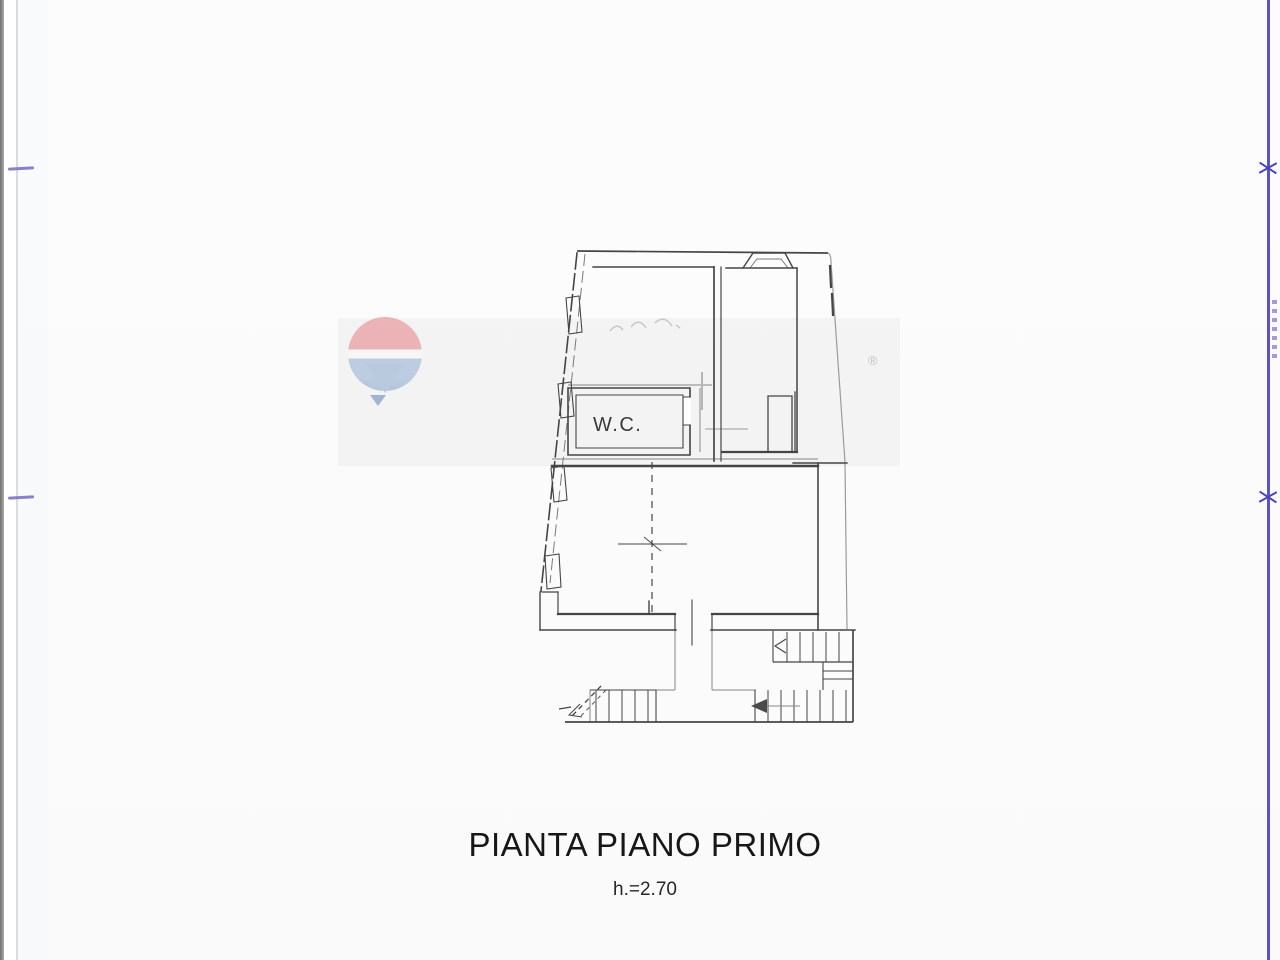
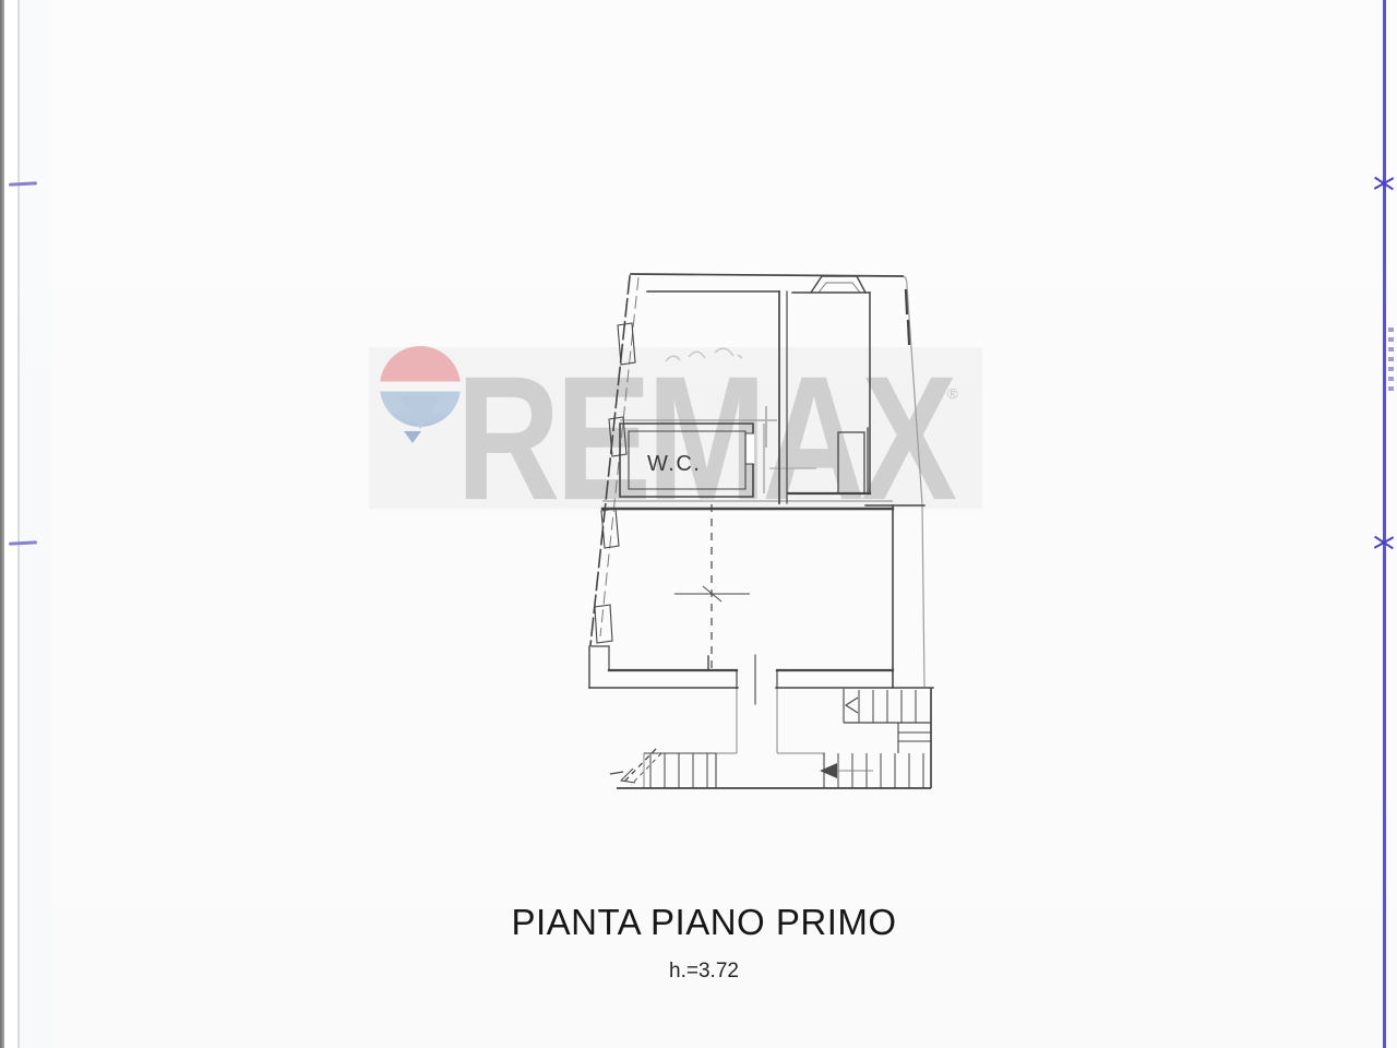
+ REMAX
  ®
  W.C.
  PIANTA PIANO PRIMO
- h.=2.70
+ h.=3.72
